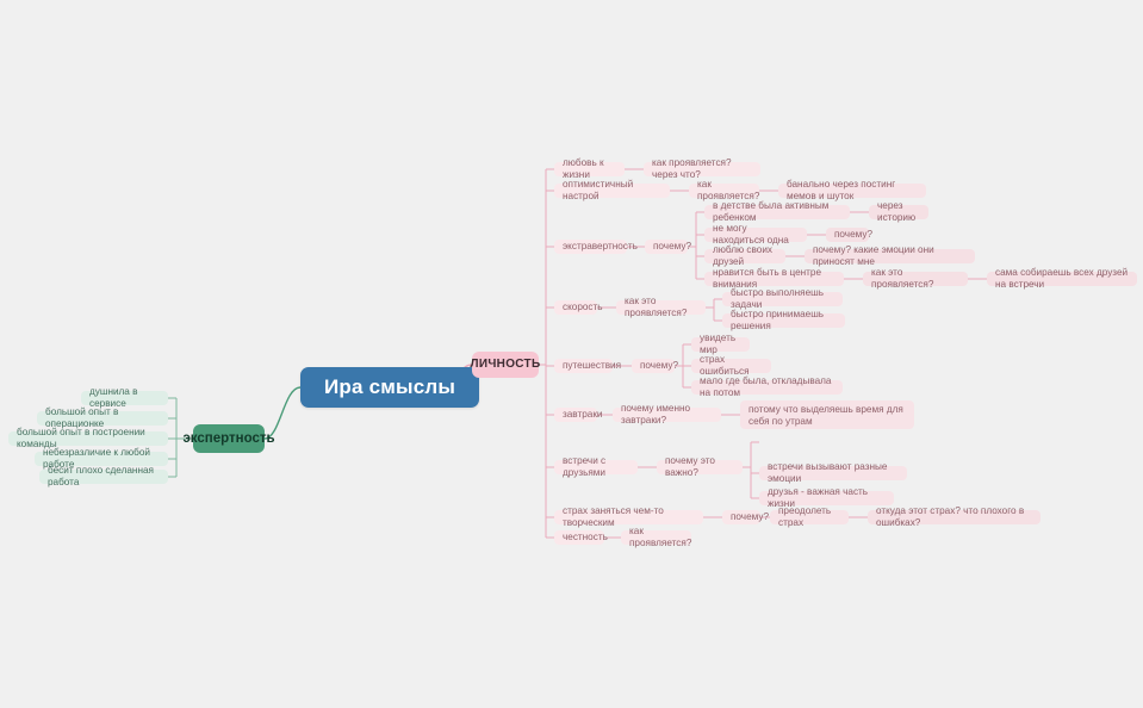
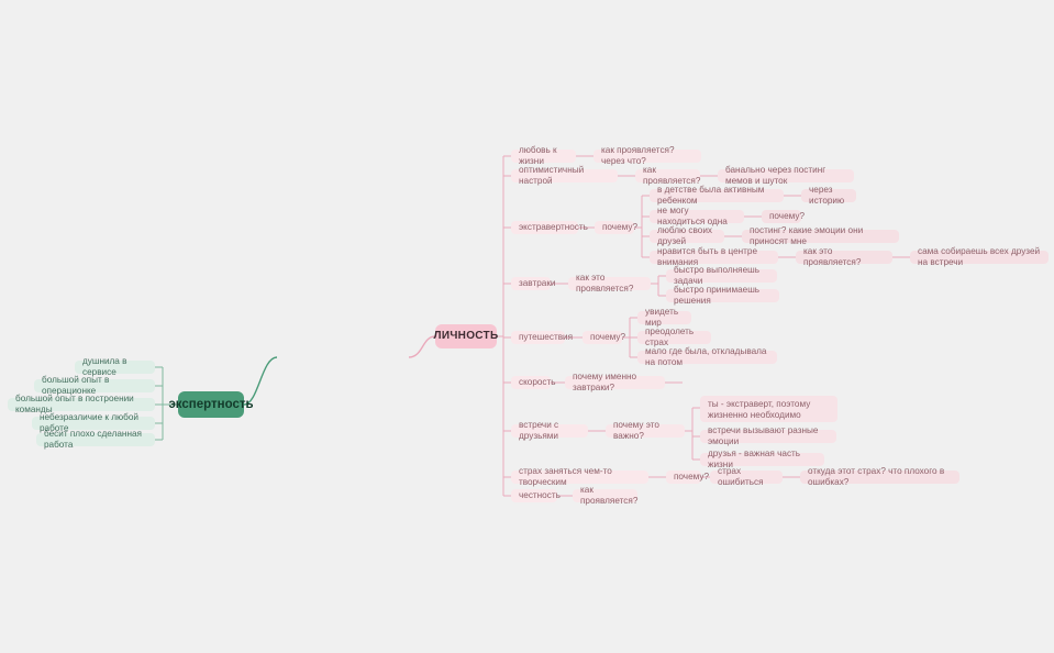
- Ира смыслы
  экспертность
  душнила в сервисе
  большой опыт в операционке
  большой опыт в построении команды
  небезразличие к любой работе
  бесит плохо сделанная работа
  ЛИЧНОСТЬ
  любовь к жизни
  как проявляется? через что?
  оптимистичный настрой
  как проявляется?
  банально через постинг мемов и шуток
  экстравертность
  почему?
  в детстве была активным ребенком
  через историю
  не могу находиться одна
  почему?
  люблю своих друзей
- почему? какие эмоции они приносят мне
+ постинг? какие эмоции они приносят мне
  нравится быть в центре внимания
  как это проявляется?
  сама собираешь всех друзей на встречи
- скорость
+ завтраки
  как это проявляется?
  быстро выполняешь задачи
  быстро принимаешь решения
  путешествия
  почему?
  увидеть мир
- страх ошибиться
+ преодолеть страх
  мало где была, откладывала на потом
- завтраки
+ скорость
  почему именно завтраки?
- потому что выделяешь время для себя по утрам
  встречи с друзьями
  почему это важно?
+ ты - экстраверт, поэтому жизненно необходимо
  встречи вызывают разные эмоции
  друзья - важная часть жизни
  страх заняться чем-то творческим
  почему?
- преодолеть страх
+ страх ошибиться
  откуда этот страх? что плохого в ошибках?
  честность
  как проявляется?
